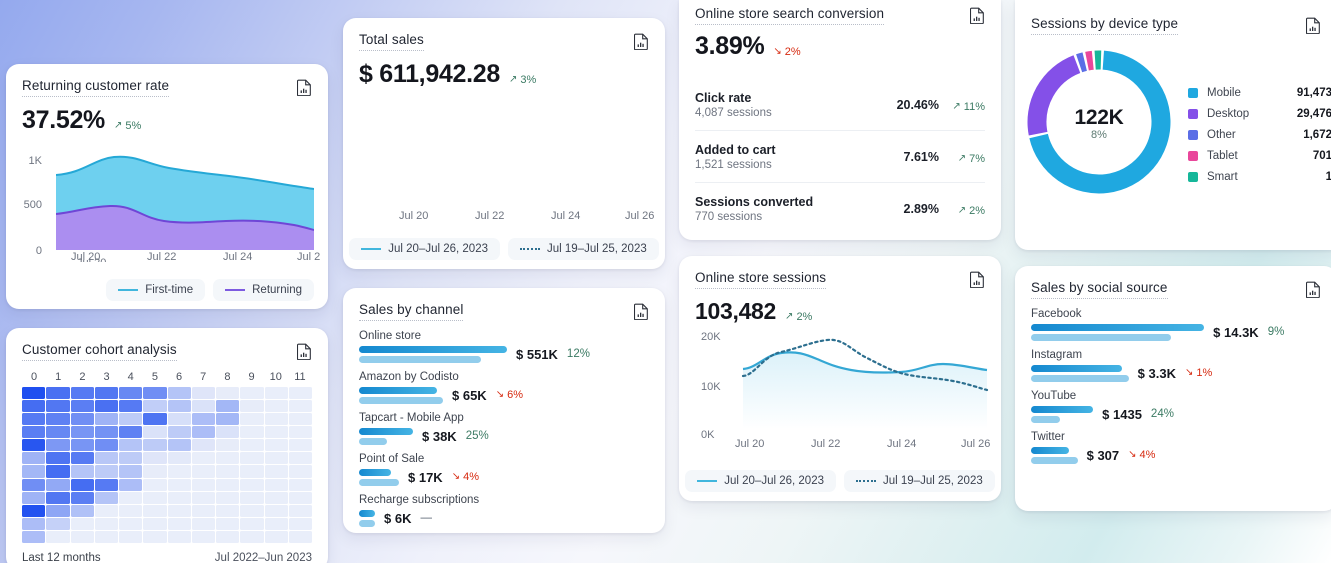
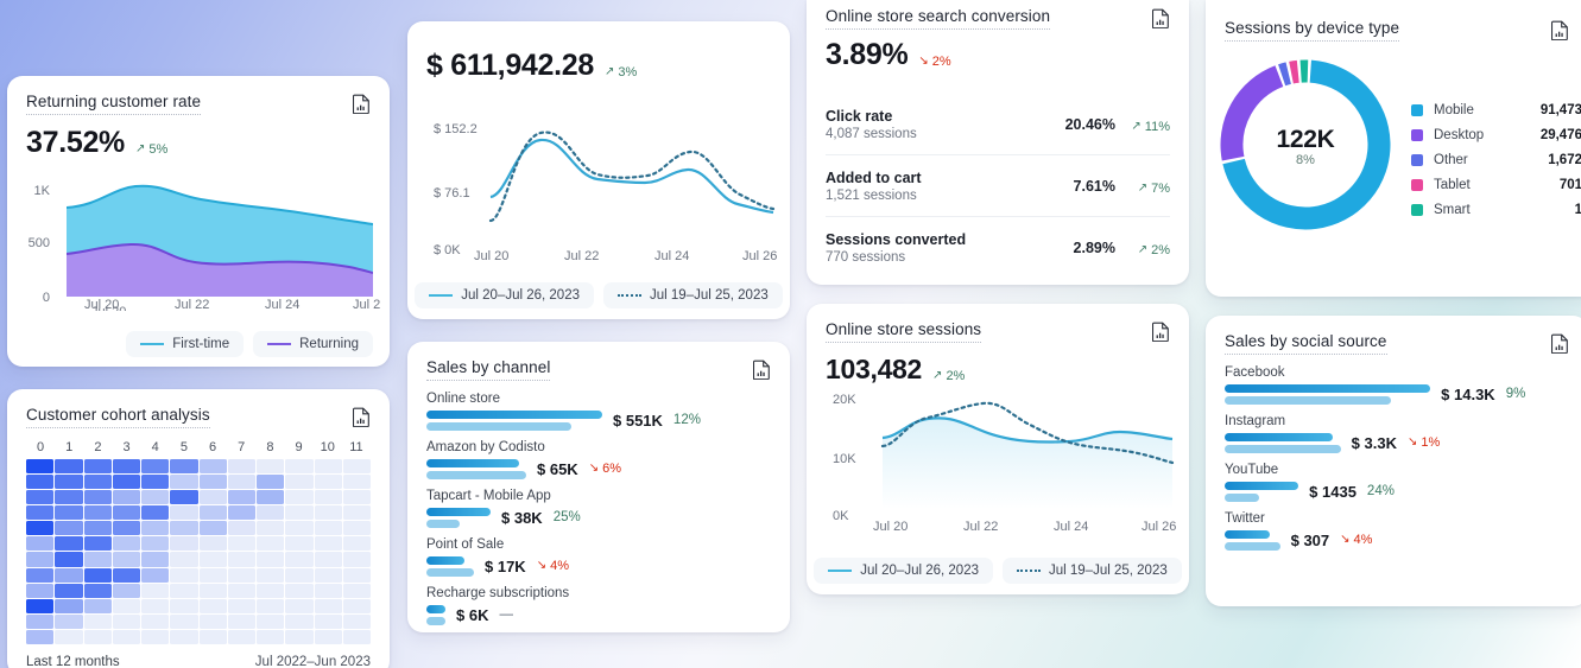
  Returning customer rate
  37.52%
  ↗
  5%
  1K
  500
  0
  Jul 20
  Jul 22
  Jul 24
  Jul 2
  First-time
  Returning
  Customer cohort analysis
  0
  1
  2
  3
  4
  5
  6
  7
  8
  9
  10
  11
  Last 12 months
  Jul 2022–Jun 2023
- Total sales
  $ 611,942.28
  ↗
  3%
+ $ 152.2
+ $ 76.1
+ $ 0K
  Jul 20
  Jul 22
  Jul 24
  Jul 26
  Jul 20–Jul 26, 2023
  Jul 19–Jul 25, 2023
  Sales by channel
  Online store
  $ 551K
  12%
  Amazon by Codisto
  $ 65K
  ↘
  6%
  Tapcart - Mobile App
  $ 38K
  25%
  Point of Sale
  $ 17K
  ↘
  4%
  Recharge subscriptions
  $ 6K
  —
  Online store search conversion
  3.89%
  ↘
  2%
  Click rate
  4,087 sessions
  20.46%
  ↗
  11%
  Added to cart
  1,521 sessions
  7.61%
  ↗
  7%
  Sessions converted
  770 sessions
  2.89%
  ↗
  2%
  Online store sessions
  103,482
  ↗
  2%
  20K
  10K
  0K
  Jul 20
  Jul 22
  Jul 24
  Jul 26
  Jul 20–Jul 26, 2023
  Jul 19–Jul 25, 2023
  Sessions by device type
  122K
  8%
  Mobile
  91,473
  Desktop
  29,476
  Other
  1,672
  Tablet
  701
  Smart
  1
  Sales by social source
  Facebook
  $ 14.3K
  9%
  Instagram
  $ 3.3K
  ↘
  1%
  YouTube
  $ 1435
  24%
  Twitter
  $ 307
  ↘
  4%
